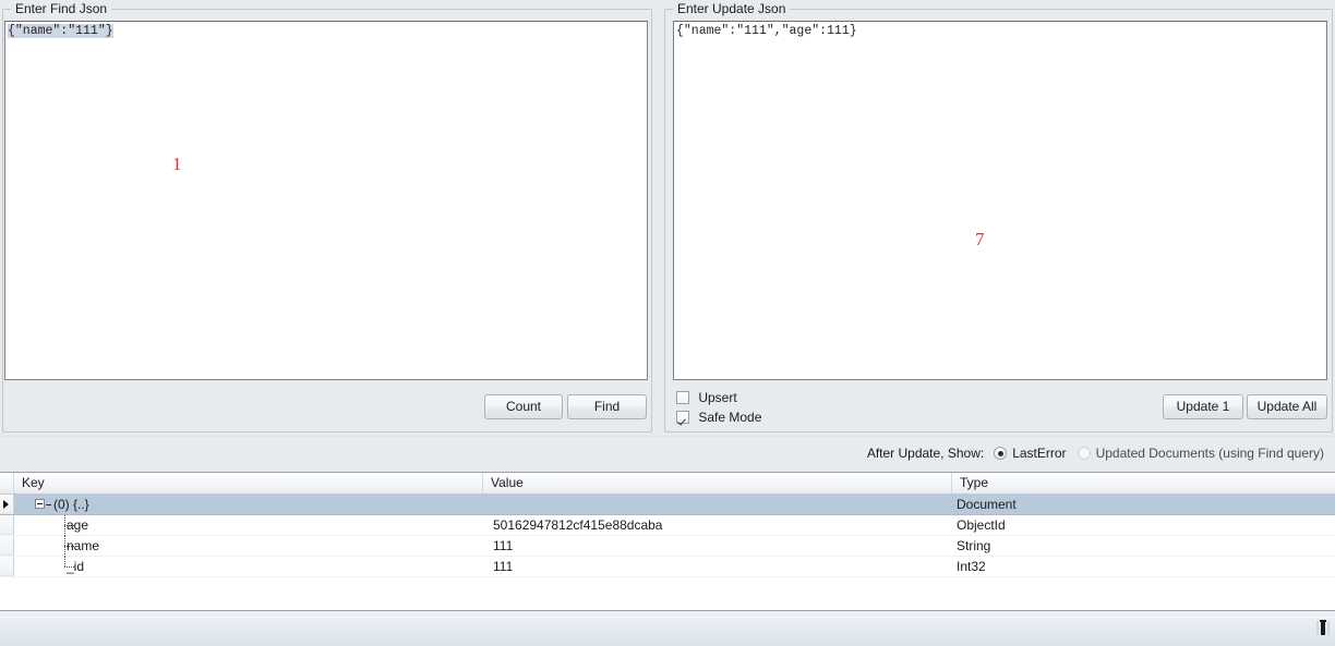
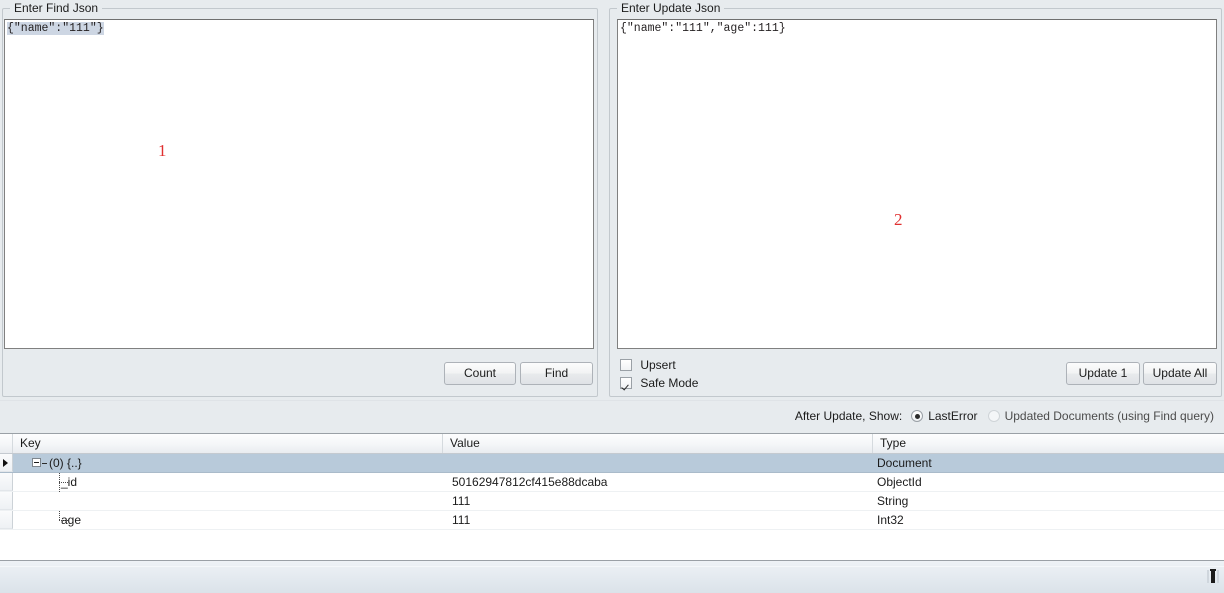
  Enter Find Json
  {"name":"111"}
  1
  Count
  Find
  Enter Update Json
  {"name":"111","age":111}
- 7
+ 2
  Upsert
  Safe Mode
  Update 1
  Update All
  After Update, Show:
  LastError
  Updated Documents (using Find query)
  Key
  Value
  Type
  (0) {..}
  Document
- age
+ _id
  50162947812cf415e88dcaba
  ObjectId
- name
  111
  String
- _id
+ age
  111
  Int32
